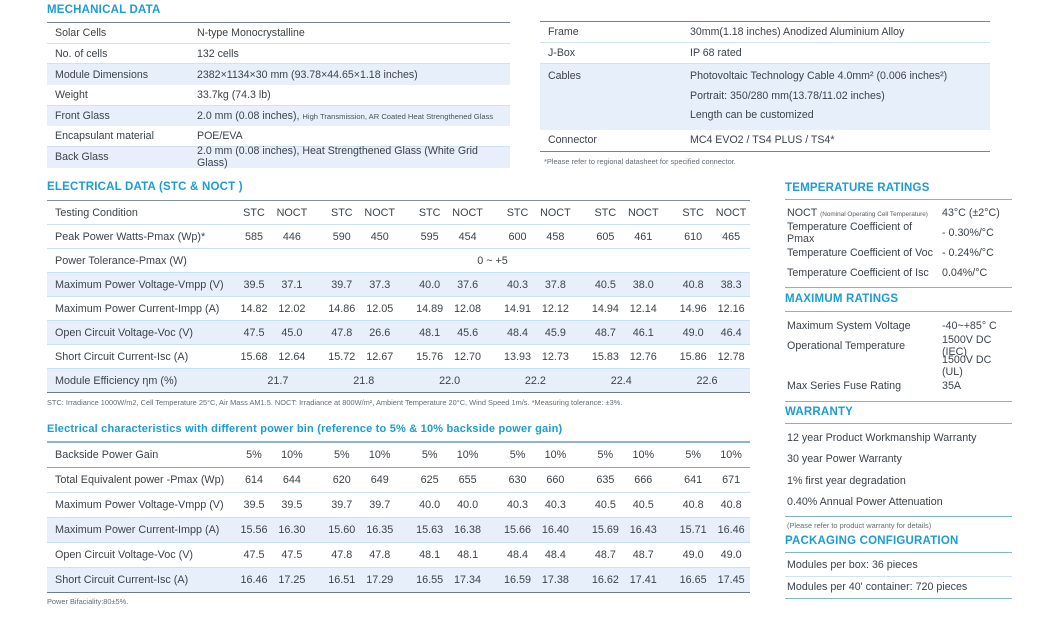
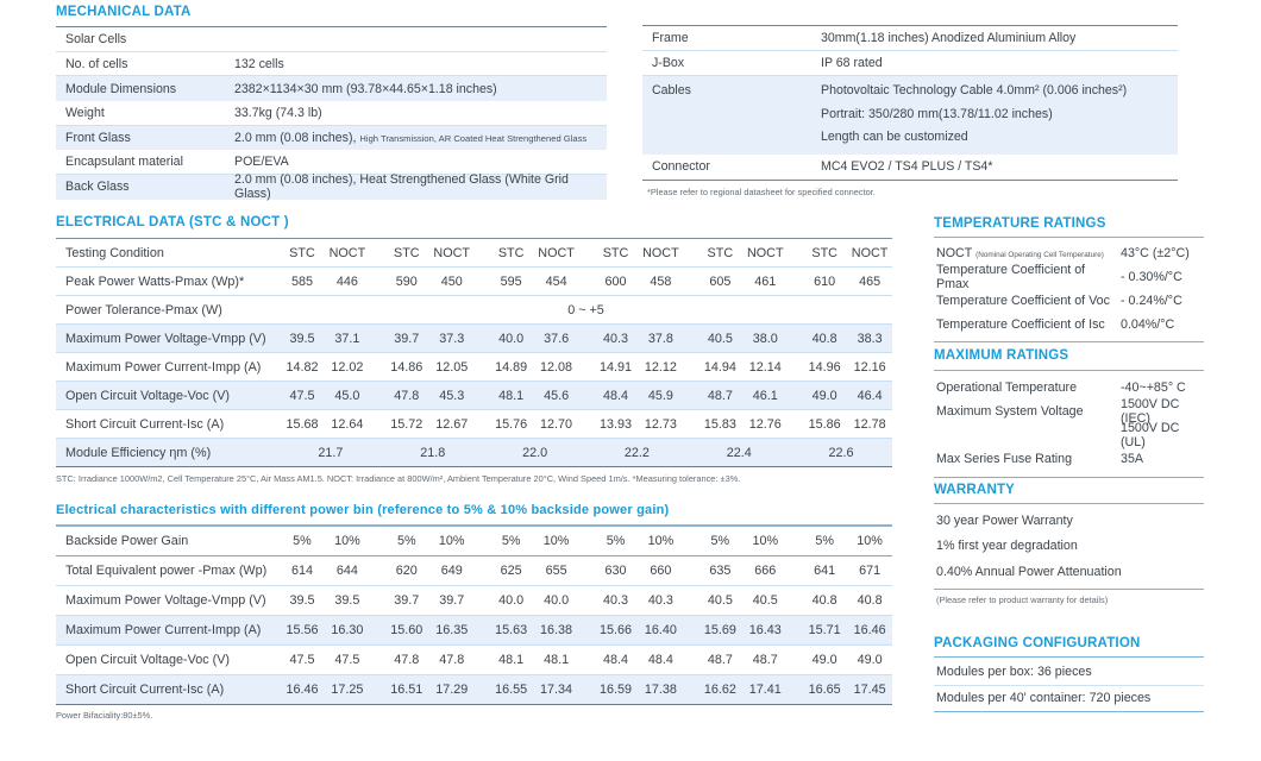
  MECHANICAL DATA
  Solar Cells
- N-type Monocrystalline
  No. of cells
  132 cells
  Module Dimensions
  2382×1134×30 mm (93.78×44.65×1.18 inches)
  Weight
  33.7kg (74.3 lb)
  Front Glass
  2.0 mm (0.08 inches), High Transmission, AR Coated Heat Strengthened Glass
  Encapsulant material
  POE/EVA
  Back Glass
  2.0 mm (0.08 inches), Heat Strengthened Glass (White Grid Glass)
  Frame
  30mm(1.18 inches) Anodized Aluminium Alloy
  J-Box
  IP 68 rated
  Cables
  Photovoltaic Technology Cable 4.0mm² (0.006 inches²)
  Portrait: 350/280 mm(13.78/11.02 inches)
  Length can be customized
  Connector
  MC4 EVO2 / TS4 PLUS / TS4*
  *Please refer to regional datasheet for specified connector.
  ELECTRICAL DATA (STC & NOCT )
  Testing Condition
  STC
  NOCT
  STC
  NOCT
  STC
  NOCT
  STC
  NOCT
  STC
  NOCT
  STC
  NOCT
  Peak Power Watts-Pmax (Wp)*
  585
  446
  590
  450
  595
  454
  600
  458
  605
  461
  610
  465
  Power Tolerance-Pmax (W)
  0 ~ +5
  Maximum Power Voltage-Vmpp (V)
  39.5
  37.1
  39.7
  37.3
  40.0
  37.6
  40.3
  37.8
  40.5
  38.0
  40.8
  38.3
  Maximum Power Current-Impp (A)
  14.82
  12.02
  14.86
  12.05
  14.89
  12.08
  14.91
  12.12
  14.94
  12.14
  14.96
  12.16
  Open Circuit Voltage-Voc (V)
  47.5
  45.0
  47.8
- 26.6
+ 45.3
  48.1
  45.6
  48.4
  45.9
  48.7
  46.1
  49.0
  46.4
  Short Circuit Current-Isc (A)
  15.68
  12.64
  15.72
  12.67
  15.76
  12.70
  13.93
  12.73
  15.83
  12.76
  15.86
  12.78
  Module Efficiency ηm (%)
  21.7
  21.8
  22.0
  22.2
  22.4
  22.6
  STC: Irradiance 1000W/m2, Cell Temperature 25°C, Air Mass AM1.5. NOCT: Irradiance at 800W/m², Ambient Temperature 20°C, Wind Speed 1m/s. *Measuring tolerance: ±3%.
  Electrical characteristics with different power bin (reference to 5% & 10% backside power gain)
  Backside Power Gain
  5%
  10%
  5%
  10%
  5%
  10%
  5%
  10%
  5%
  10%
  5%
  10%
  Total Equivalent power -Pmax (Wp)
  614
  644
  620
  649
  625
  655
  630
  660
  635
  666
  641
  671
  Maximum Power Voltage-Vmpp (V)
  39.5
  39.5
  39.7
  39.7
  40.0
  40.0
  40.3
  40.3
  40.5
  40.5
  40.8
  40.8
  Maximum Power Current-Impp (A)
  15.56
  16.30
  15.60
  16.35
  15.63
  16.38
  15.66
  16.40
  15.69
  16.43
  15.71
  16.46
  Open Circuit Voltage-Voc (V)
  47.5
  47.5
  47.8
  47.8
  48.1
  48.1
  48.4
  48.4
  48.7
  48.7
  49.0
  49.0
  Short Circuit Current-Isc (A)
  16.46
  17.25
  16.51
  17.29
  16.55
  17.34
  16.59
  17.38
  16.62
  17.41
  16.65
  17.45
  Power Bifaciality:80±5%.
  TEMPERATURE RATINGS
  43°C (±2°C)
  Temperature Coefficient of Pmax
  - 0.30%/°C
  Temperature Coefficient of Voc
  - 0.24%/°C
  Temperature Coefficient of Isc
  0.04%/°C
  MAXIMUM RATINGS
- Maximum System Voltage
+ Operational Temperature
  -40~+85° C
- Operational Temperature
+ Maximum System Voltage
  1500V DC (IEC)
  1500V DC (UL)
  Max Series Fuse Rating
  35A
  WARRANTY
- 12 year Product Workmanship Warranty
  30 year Power Warranty
  1% first year degradation
  0.40% Annual Power Attenuation
  (Please refer to product warranty for details)
  PACKAGING CONFIGURATION
  Modules per box: 36 pieces
  Modules per 40' container: 720 pieces
